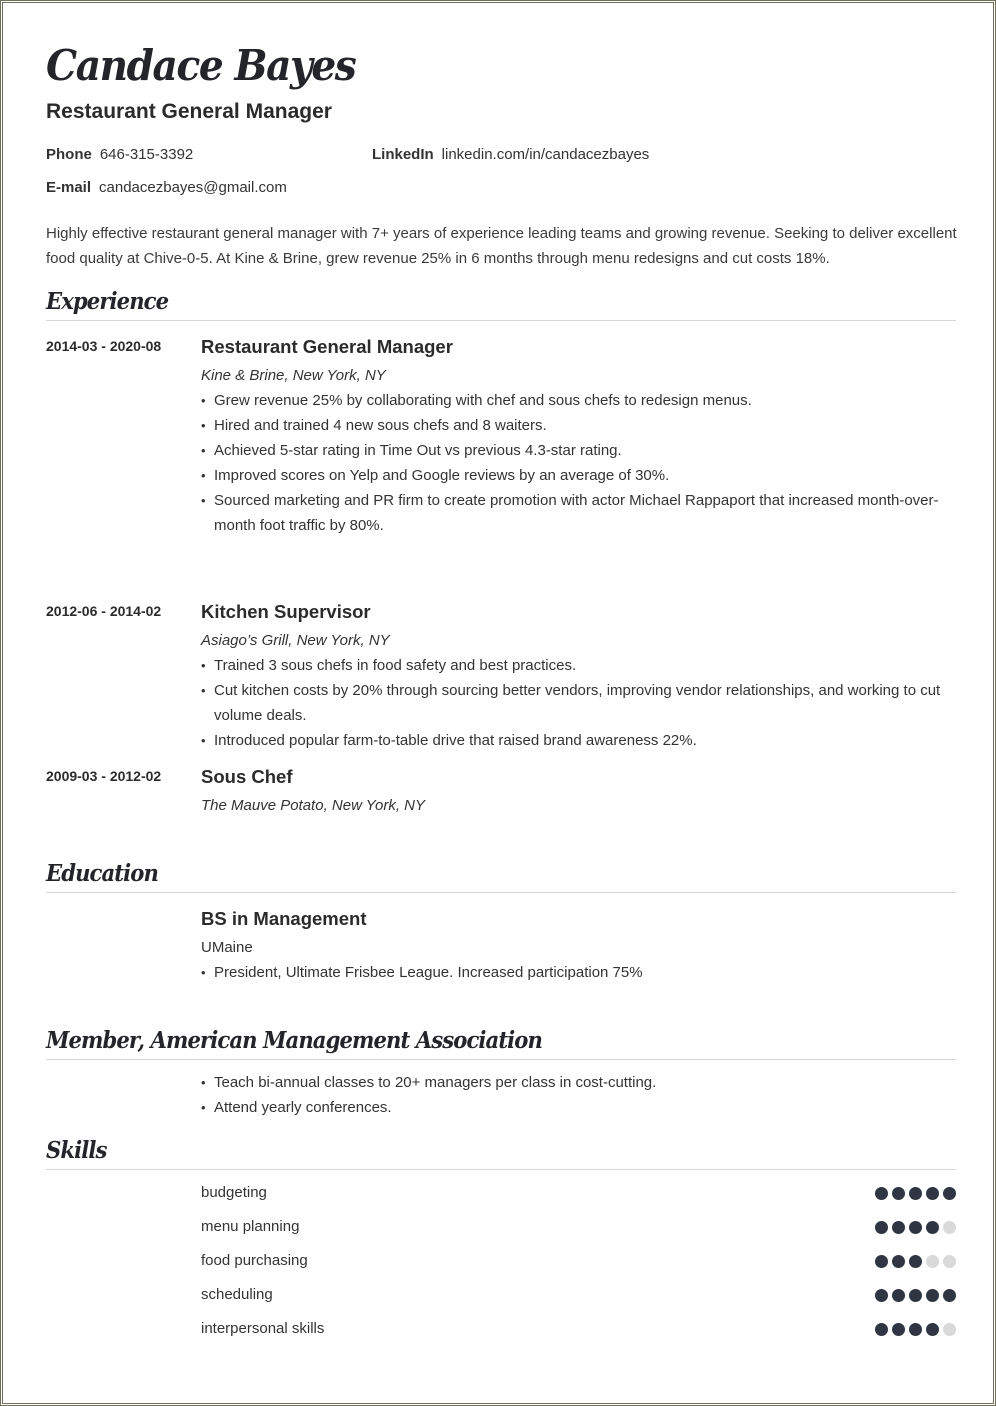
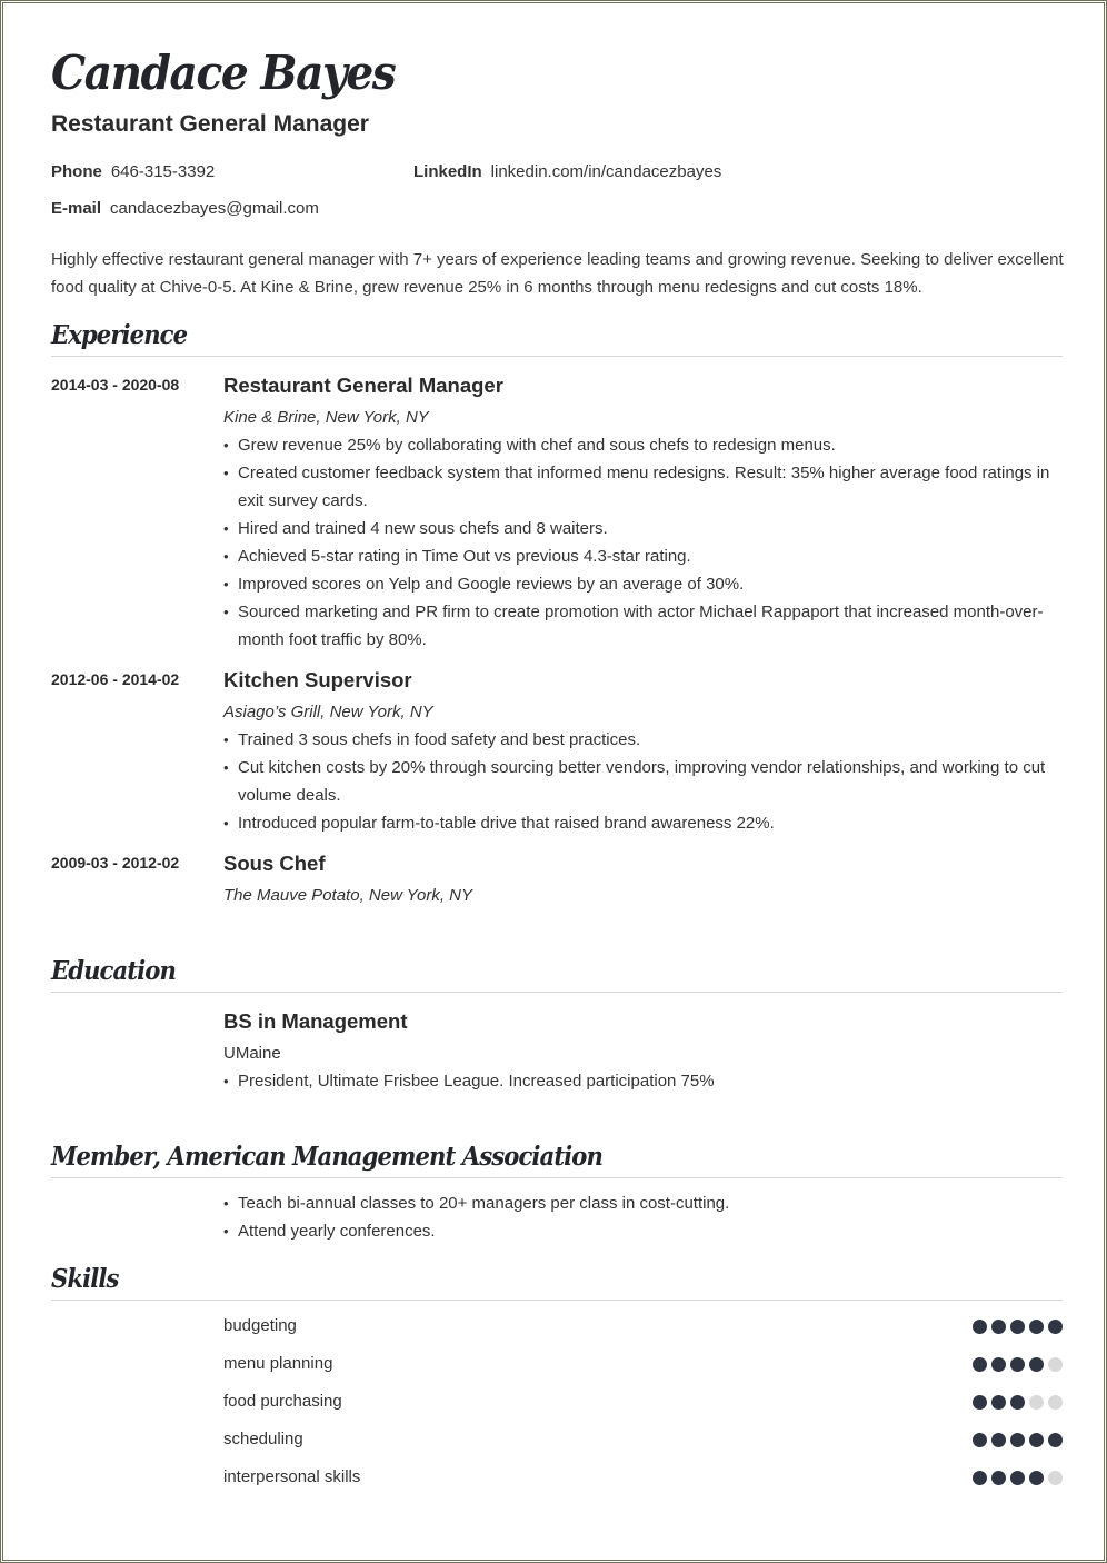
  Candace Bayes
  Restaurant General Manager
  Phone 646-315-3392
  LinkedIn linkedin.com/in/candacezbayes
  E-mail candacezbayes@gmail.com
  Highly effective restaurant general manager with 7+ years of experience leading teams and growing revenue. Seeking to deliver excellent food quality at Chive-0-5. At Kine & Brine, grew revenue 25% in 6 months through menu redesigns and cut costs 18%.
  Experience
  2014-03 - 2020-08
  Restaurant General Manager
  Kine & Brine, New York, NY
  Grew revenue 25% by collaborating with chef and sous chefs to redesign menus.
+ Created customer feedback system that informed menu redesigns. Result: 35% higher average food ratings in exit survey cards.
  Hired and trained 4 new sous chefs and 8 waiters.
  Achieved 5-star rating in Time Out vs previous 4.3-star rating.
  Improved scores on Yelp and Google reviews by an average of 30%.
  Sourced marketing and PR firm to create promotion with actor Michael Rappaport that increased month-over-month foot traffic by 80%.
  2012-06 - 2014-02
  Kitchen Supervisor
  Asiago’s Grill, New York, NY
  Trained 3 sous chefs in food safety and best practices.
  Cut kitchen costs by 20% through sourcing better vendors, improving vendor relationships, and working to cut volume deals.
  Introduced popular farm-to-table drive that raised brand awareness 22%.
  2009-03 - 2012-02
  Sous Chef
  The Mauve Potato, New York, NY
  Education
  BS in Management
  UMaine
  President, Ultimate Frisbee League. Increased participation 75%
  Member, American Management Association
  Teach bi-annual classes to 20+ managers per class in cost-cutting.
  Attend yearly conferences.
  Skills
  budgeting
  menu planning
  food purchasing
  scheduling
  interpersonal skills
